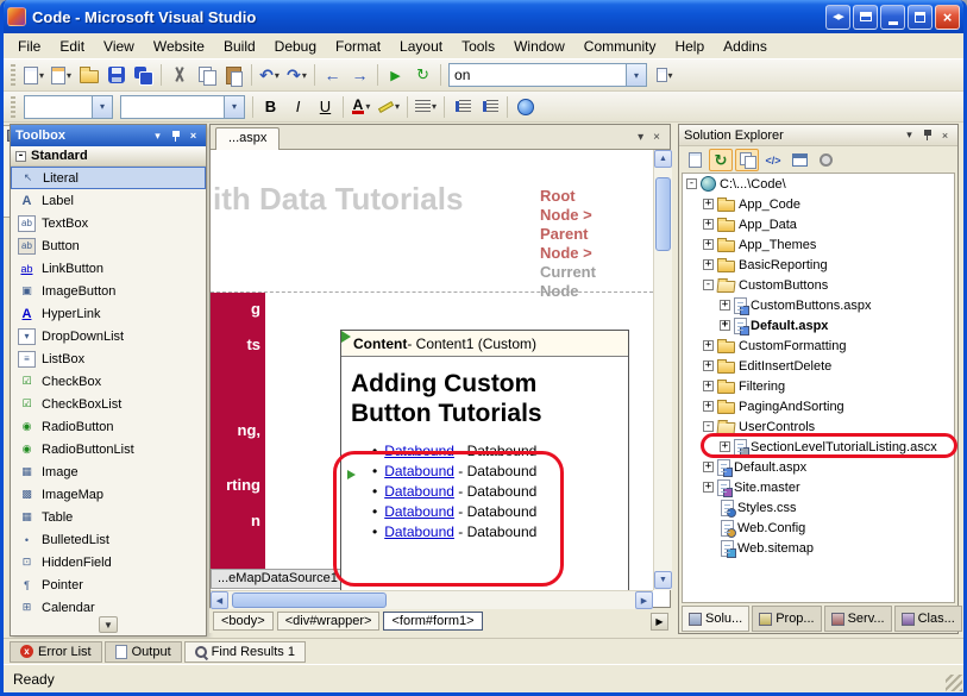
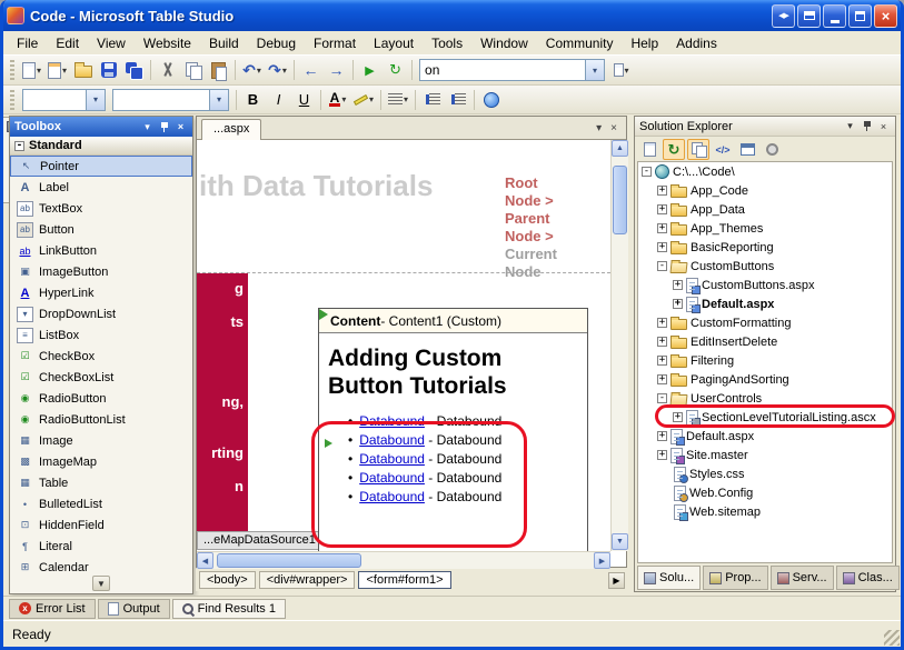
- Code - Microsoft Visual Studio
+ Code - Microsoft Table Studio
  ×
  File
  Edit
  View
  Website
  Build
  Debug
  Format
  Layout
  Tools
  Window
  Community
  Help
  Addins
  ▾
  ▾
  ↶
  ▾
  ↷
  ▾
  ←
  →
  ▶
  ↻
  on
  ▾
  ▾
  ▾
  ▾
  B
  I
  U
  A
  ▾
  ▾
  ▾
  Toolbox
  ▾
  ×
  -
  Standard
  ↖
- Literal
+ Pointer
  A
  Label
  ab
  TextBox
  ab
  Button
  ab
  LinkButton
  ▣
  ImageButton
  A
  HyperLink
  ▾
  DropDownList
  ≡
  ListBox
  ☑
  CheckBox
  ☑
  CheckBoxList
  ◉
  RadioButton
  ◉
  RadioButtonList
  ▦
  Image
  ▩
  ImageMap
  ▦
  Table
  •
  BulletedList
  ⊡
  HiddenField
  ¶
- Pointer
+ Literal
  ⊞
  Calendar
  ▼
  ...aspx
  ▾
  ×
  ith Data Tutorials
  Root
  Node >
  Parent
  Node >
  Current
  Node
  g
  ts
  ng,
  rting
  n
  ...eMapDataSource1
  Content
  - Content1 (Custom)
  Adding Custom Button Tutorials
  • Databound - Databound
  • Databound - Databound
  • Databound - Databound
  • Databound - Databound
  • Databound - Databound
  <body>
  <div#wrapper>
  <form#form1>
  ▶
  Solution Explorer
  ▾
  ×
  ↻
  </>
  -
  C:\...\Code\
  +
  App_Code
  +
  App_Data
  +
  App_Themes
  +
  BasicReporting
  -
  CustomButtons
  +
  CustomButtons.aspx
  +
  Default.aspx
  +
  CustomFormatting
  +
  EditInsertDelete
  +
  Filtering
  +
  PagingAndSorting
  -
  UserControls
  +
  SectionLevelTutorialListing.ascx
  +
  Default.aspx
  +
  Site.master
  Styles.css
  Web.Config
  Web.sitemap
  Solu...
  Prop...
  Serv...
  Clas...
  x
  Error List
  Output
  Find Results 1
  Ready
